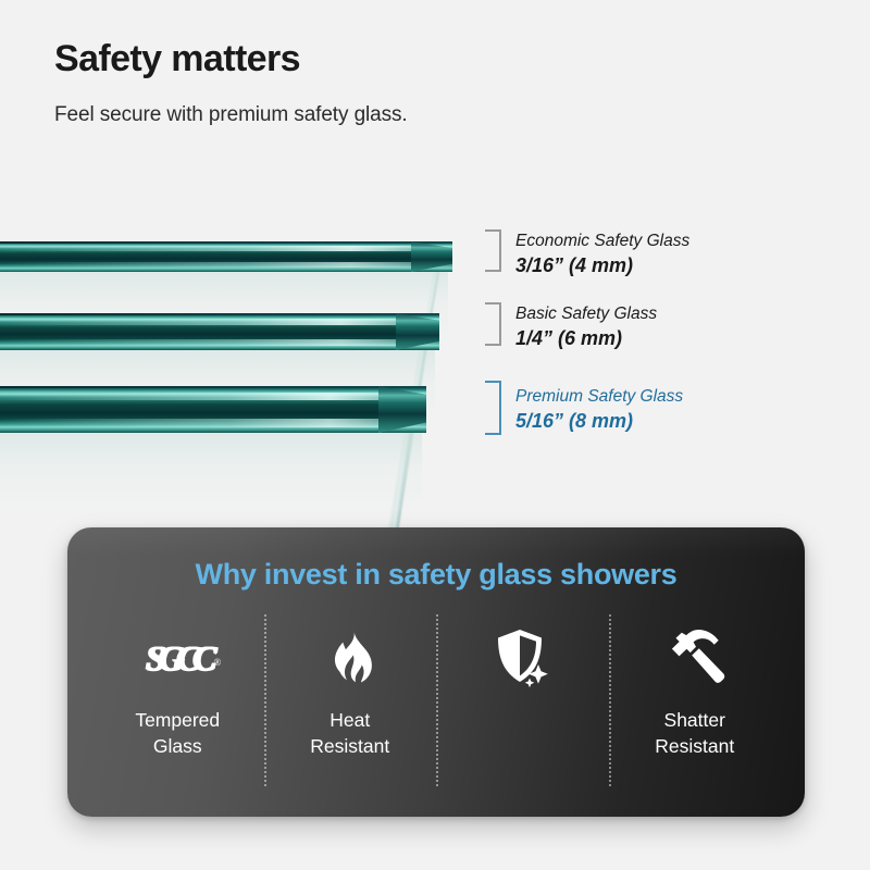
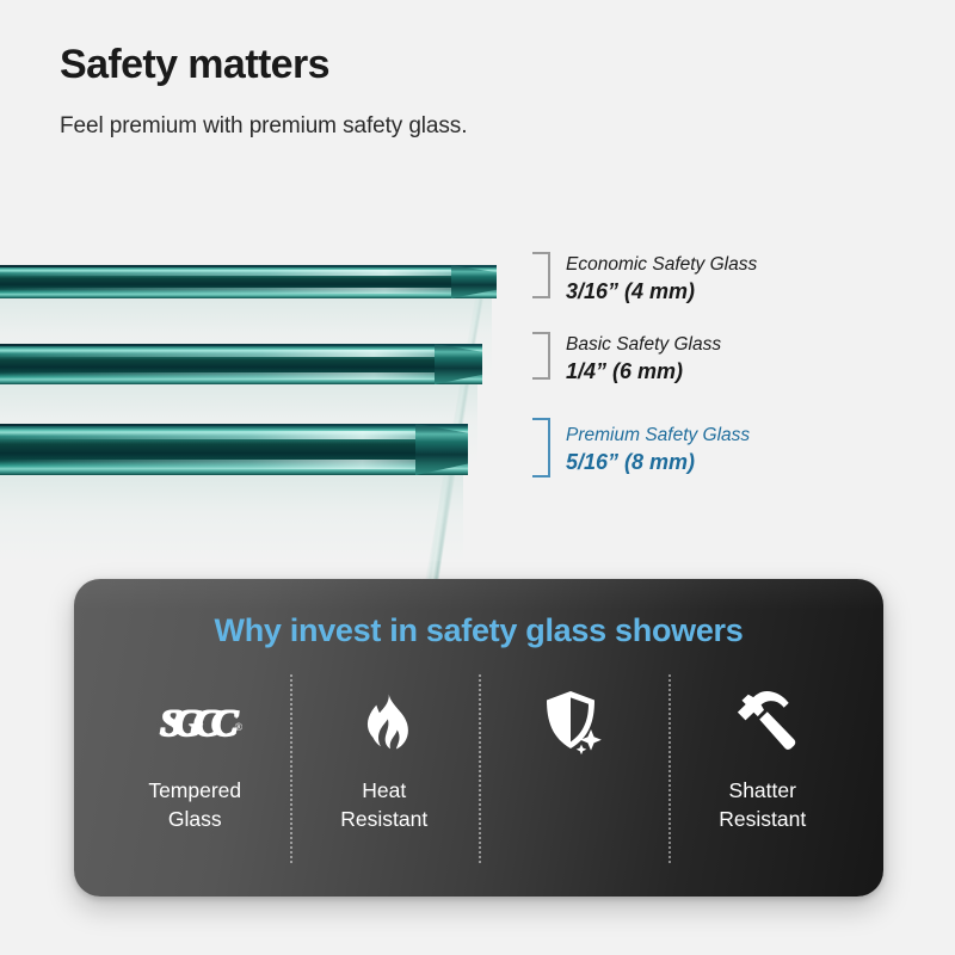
  Safety matters
- Feel secure with premium safety glass.
+ Feel premium with premium safety glass.
  Economic Safety Glass
  3/16” (4 mm)
  Basic Safety Glass
  1/4” (6 mm)
  Premium Safety Glass
  5/16” (8 mm)
  Why invest in safety glass showers
  SGCC
  ®
  Tempered
  Glass
  Heat
  Resistant
  Shatter
  Resistant
